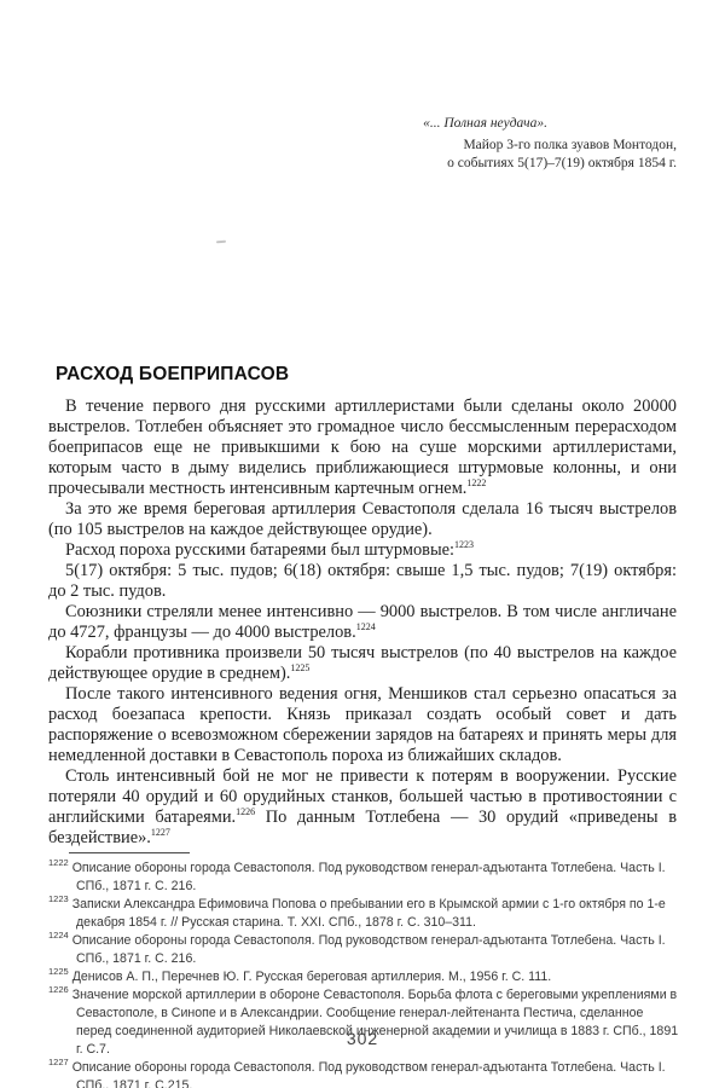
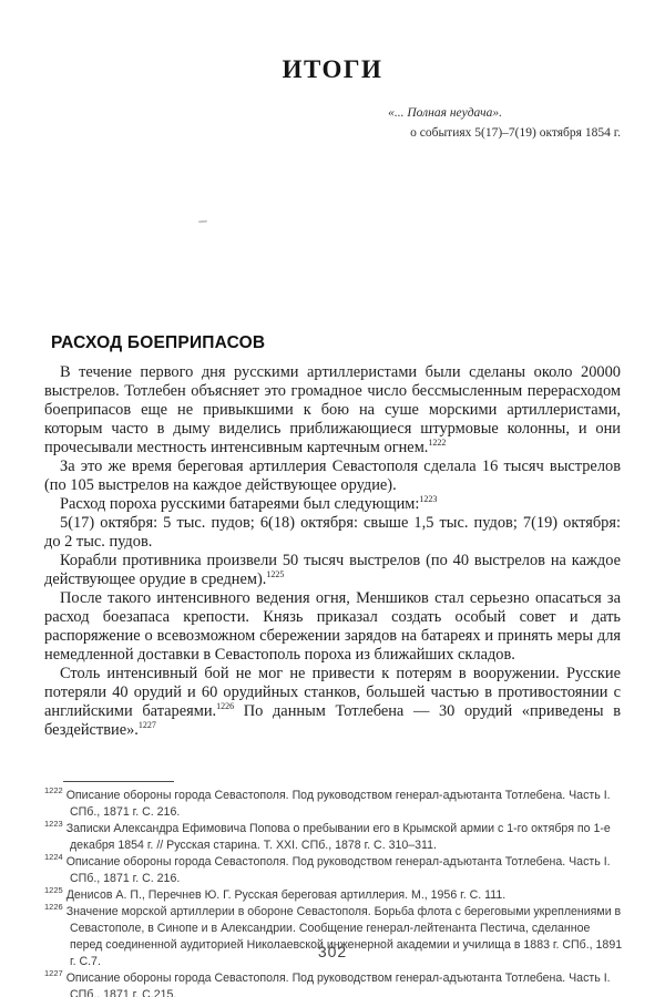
+ ИТОГИ
  «... Полная неудача».
- Майор 3-го полка зуавов Монтодон,
  о событиях 5(17)–7(19) октября 1854 г.
  РАСХОД БОЕПРИПАСОВ
  В течение первого дня русскими артиллеристами были сделаны около 20000 выстрелов. Тотлебен объясняет это громадное число бессмысленным перерасходом боеприпасов еще не привыкшими к бою на суше морскими артиллеристами, которым часто в дыму виделись приближающиеся штурмовые колонны, и они прочесывали местность интенсивным картечным огнем.1222
  За это же время береговая артиллерия Севастополя сделала 16 тысяч выстрелов (по 105 выстрелов на каждое действующее орудие).
- Расход пороха русскими батареями был штурмовые:1223
+ Расход пороха русскими батареями был следующим:1223
  5(17) октября: 5 тыс. пудов; 6(18) октября: свыше 1,5 тыс. пудов; 7(19) октября: до 2 тыс. пудов.
- Союзники стреляли менее интенсивно — 9000 выстрелов. В том числе англичане до 4727, французы — до 4000 выстрелов.1224
  Корабли противника произвели 50 тысяч выстрелов (по 40 выстрелов на каждое действующее орудие в среднем).1225
  После такого интенсивного ведения огня, Меншиков стал серьезно опасаться за расход боезапаса крепости. Князь приказал создать особый совет и дать распоряжение о всевозможном сбережении зарядов на батареях и принять меры для немедленной доставки в Севастополь пороха из ближайших складов.
  Столь интенсивный бой не мог не привести к потерям в вооружении. Русские потеряли 40 орудий и 60 орудийных станков, большей частью в противостоянии с английскими батареями.1226 По данным Тотлебена — 30 орудий «приведены в бездействие».1227
  1222 Описание обороны города Севастополя. Под руководством генерал-адъютанта Тотлебена. Часть I. СПб., 1871 г. С. 216.
  1223 Записки Александра Ефимовича Попова о пребывании его в Крымской армии с 1-го октября по 1-е декабря 1854 г. // Русская старина. Т. XXI. СПб., 1878 г. С. 310–311.
  1224 Описание обороны города Севастополя. Под руководством генерал-адъютанта Тотлебена. Часть I. СПб., 1871 г. С. 216.
  1225 Денисов А. П., Перечнев Ю. Г. Русская береговая артиллерия. М., 1956 г. С. 111.
  1226 Значение морской артиллерии в обороне Севастополя. Борьба флота с береговыми укреплениями в Севастополе, в Синопе и в Александрии. Сообщение генерал-лейтенанта Пестича, сделанное перед соединенной аудиторией Николаевской инженерной академии и училища в 1883 г. СПб., 1891 г. С.7.
  1227 Описание обороны города Севастополя. Под руководством генерал-адъютанта Тотлебена. Часть I. СПб., 1871 г. С.215.
  302
